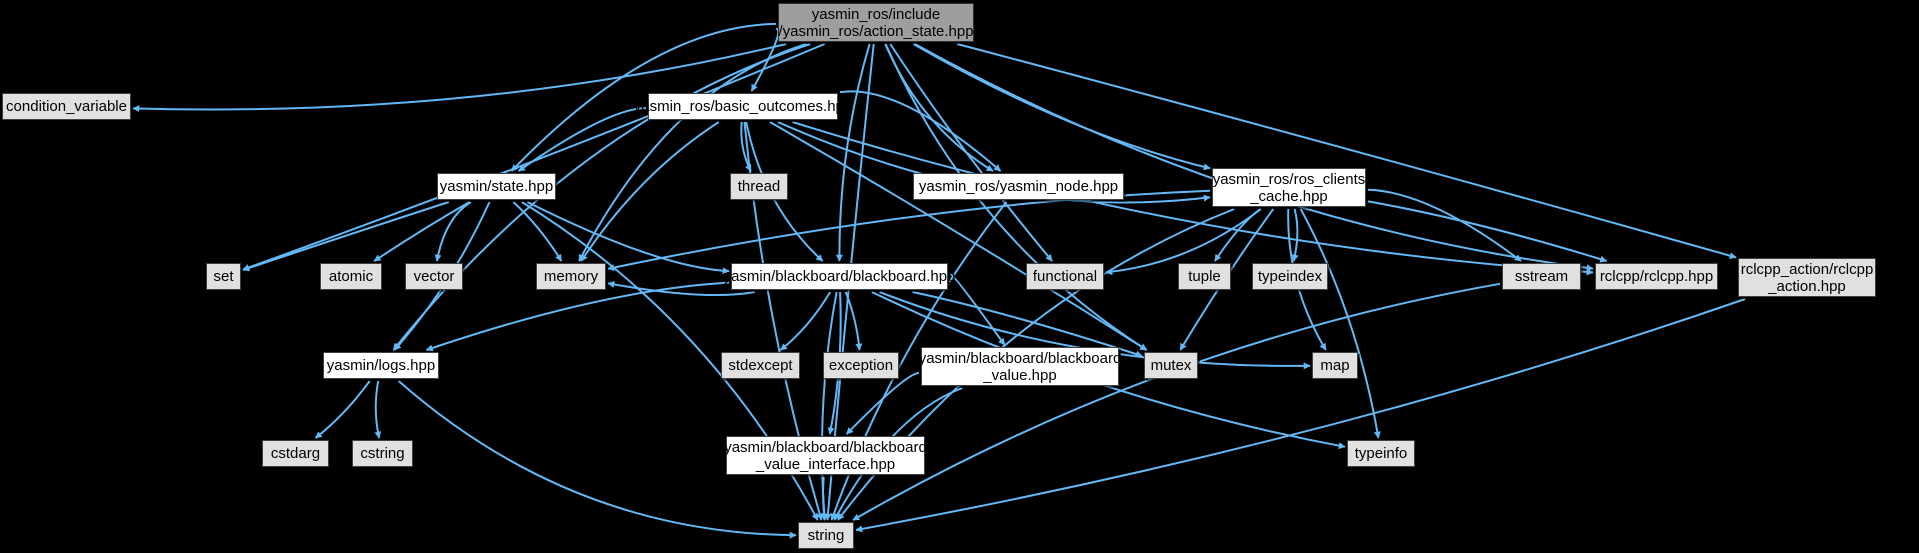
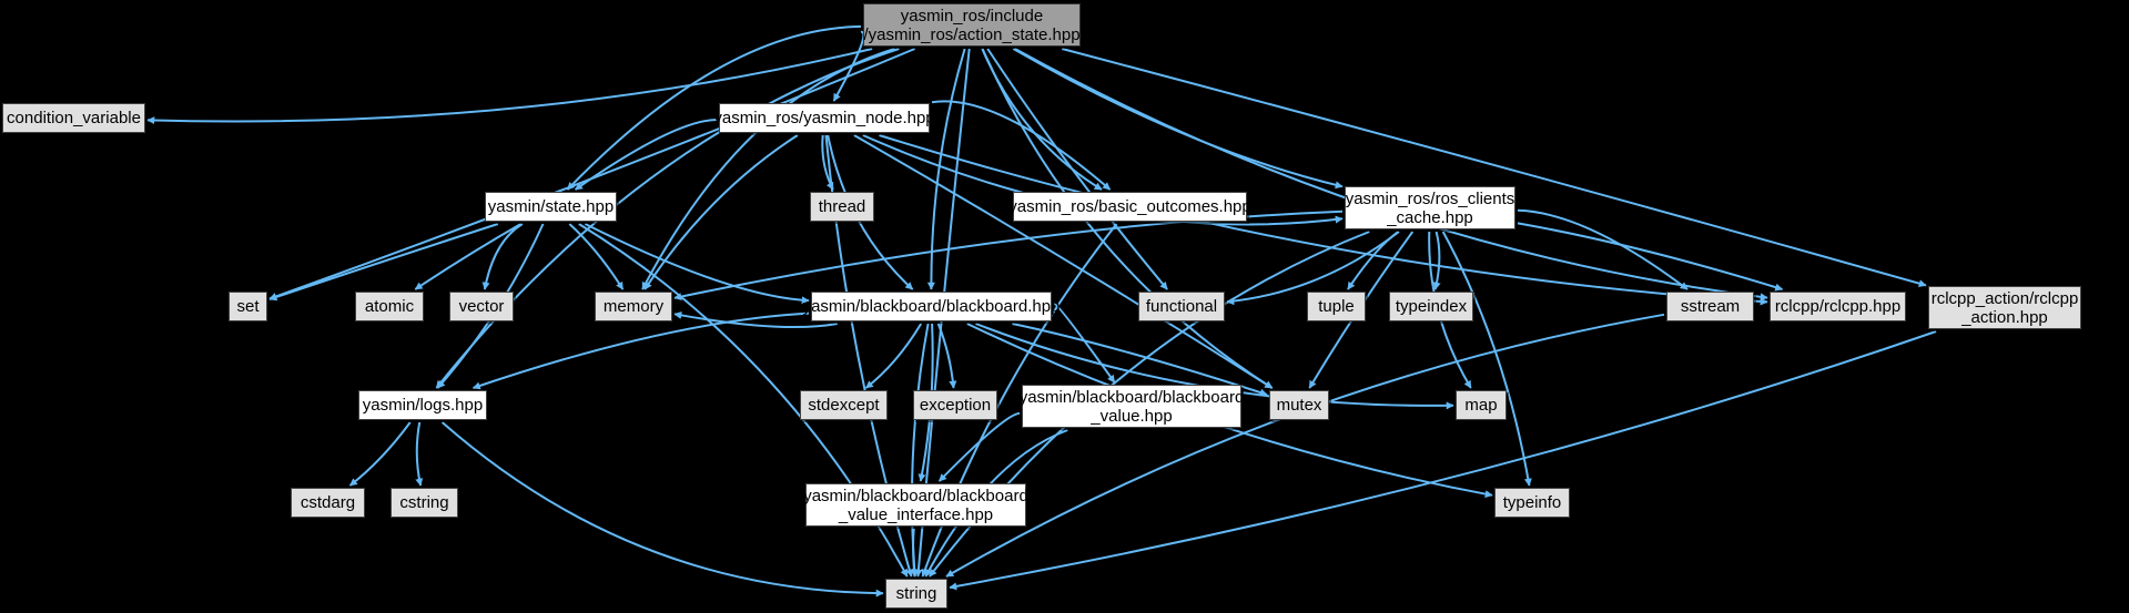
  yasmin_ros/include
  /yasmin_ros/action_state.hpp
  condition_variable
- yasmin_ros/basic_outcomes.hpp
+ yasmin_ros/yasmin_node.hpp
  yasmin/state.hpp
  thread
- yasmin_ros/yasmin_node.hpp
+ yasmin_ros/basic_outcomes.hpp
  yasmin_ros/ros_clients
  _cache.hpp
  set
  atomic
  vector
  memory
  yasmin/blackboard/blackboard.hpp
  functional
  tuple
  typeindex
  sstream
  rclcpp/rclcpp.hpp
  rclcpp_action/rclcpp
  _action.hpp
  yasmin/logs.hpp
  stdexcept
  exception
  yasmin/blackboard/blackboard
  _value.hpp
  mutex
  map
  cstdarg
  cstring
  yasmin/blackboard/blackboard
  _value_interface.hpp
  typeinfo
  string
